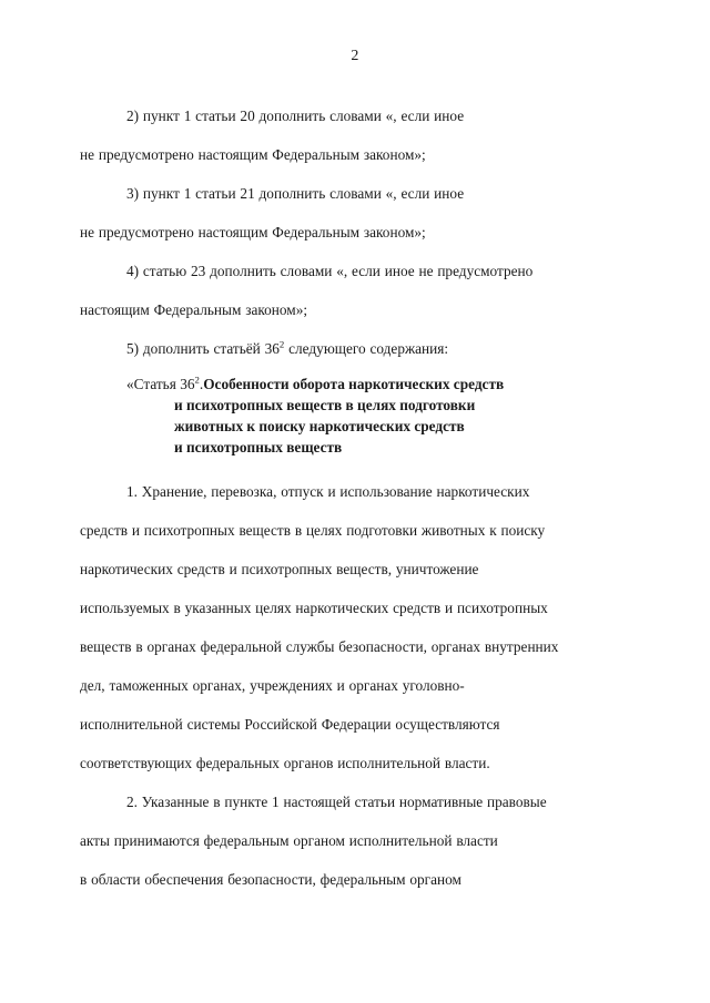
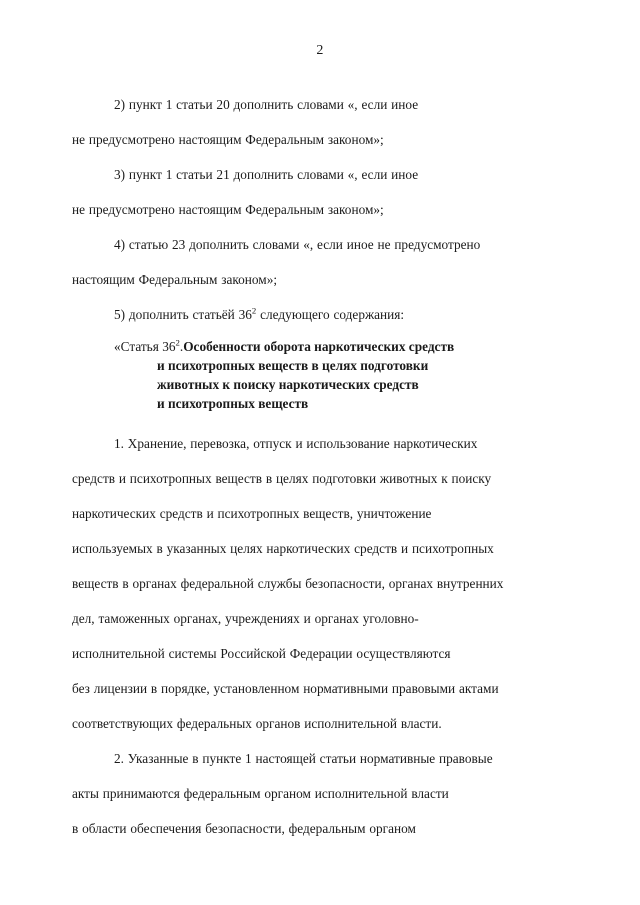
  2
  2) пункт 1 статьи 20 дополнить словами «, если иное
  не предусмотрено настоящим Федеральным законом»;
  3) пункт 1 статьи 21 дополнить словами «, если иное
  не предусмотрено настоящим Федеральным законом»;
  4) статью 23 дополнить словами «, если иное не предусмотрено
  настоящим Федеральным законом»;
  5) дополнить статьёй 362 следующего содержания:
  «Статья 362.
  Особенности оборота наркотических средств
  и психотропных веществ в целях подготовки
  животных к поиску наркотических средств
  и психотропных веществ
  1. Хранение, перевозка, отпуск и использование наркотических
  средств и психотропных веществ в целях подготовки животных к поиску
  наркотических средств и психотропных веществ, уничтожение
  используемых в указанных целях наркотических средств и психотропных
  веществ в органах федеральной службы безопасности, органах внутренних
  дел, таможенных органах, учреждениях и органах уголовно-
  исполнительной системы Российской Федерации осуществляются
+ без лицензии в порядке, установленном нормативными правовыми актами
  соответствующих федеральных органов исполнительной власти.
  2. Указанные в пункте 1 настоящей статьи нормативные правовые
  акты принимаются федеральным органом исполнительной власти
  в области обеспечения безопасности, федеральным органом
